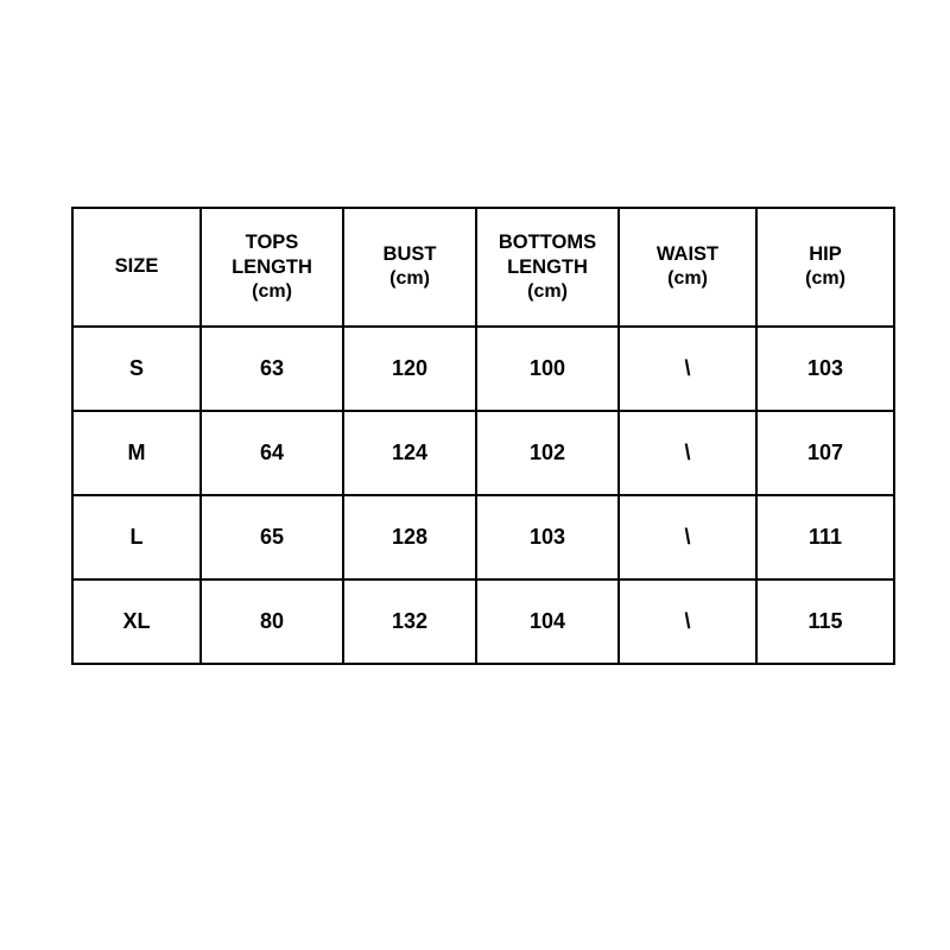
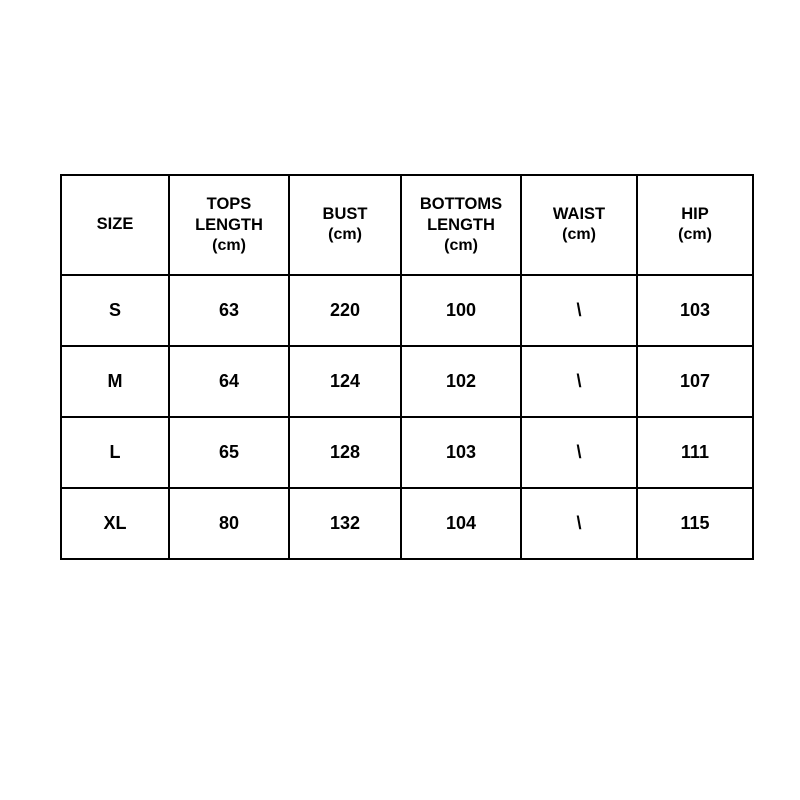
  SIZE	TOPS LENGTH (cm)	BUST (cm)	BOTTOMS LENGTH (cm)	WAIST (cm)	HIP (cm)
- S	63	120	100	\	103
+ S	63	220	100	\	103
  M	64	124	102	\	107
  L	65	128	103	\	111
  XL	80	132	104	\	115
